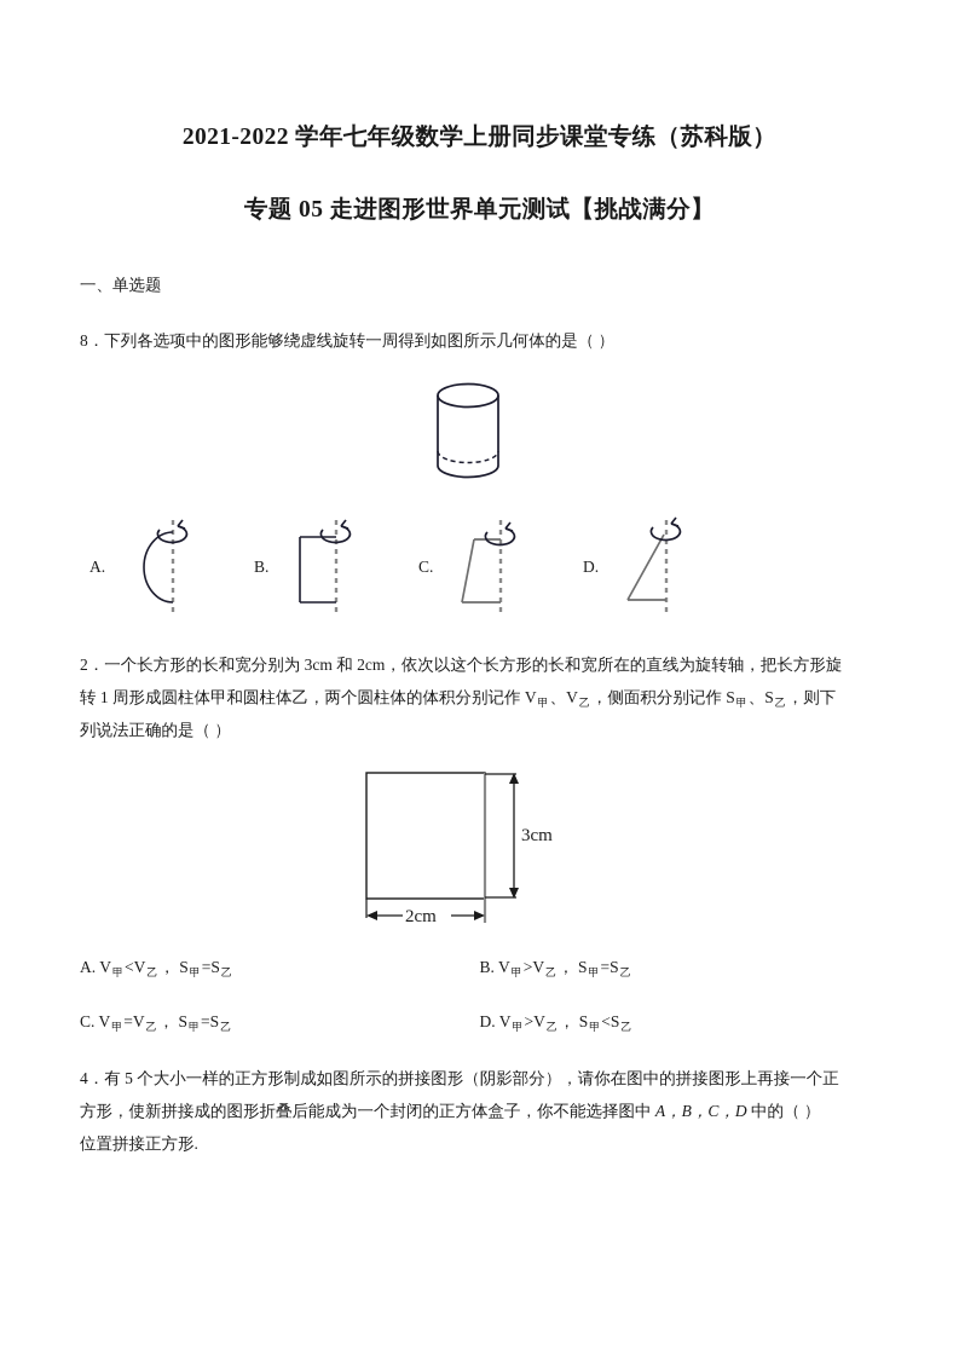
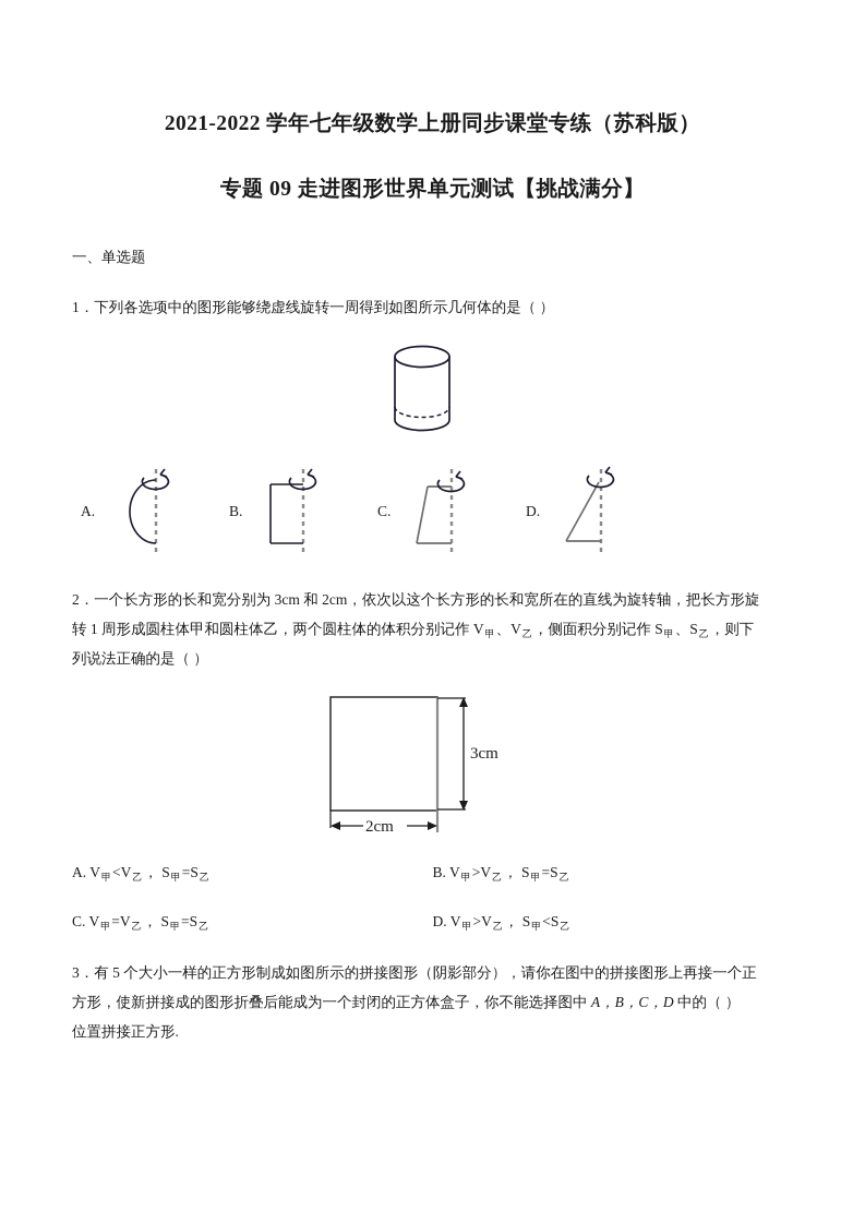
  2021-2022 学年七年级数学上册同步课堂专练（苏科版）
- 专题 05 走进图形世界单元测试【挑战满分】
+ 专题 09 走进图形世界单元测试【挑战满分】
  一、单选题
- 8．下列各选项中的图形能够绕虚线旋转一周得到如图所示几何体的是（ ）
+ 1．下列各选项中的图形能够绕虚线旋转一周得到如图所示几何体的是（ ）
  A.
  B.
  C.
  D.
  2．一个长方形的长和宽分别为 3cm 和 2cm，依次以这个长方形的长和宽所在的直线为旋转轴，把长方形旋
  转 1 周形成圆柱体甲和圆柱体乙，两个圆柱体的体积分别记作 V甲、V乙，侧面积分别记作 S甲、S乙，则下
  列说法正确的是（ ）
  3cm
  2cm
  A. V甲<V乙， S甲=S乙
  B. V甲>V乙， S甲=S乙
  C. V甲=V乙， S甲=S乙
  D. V甲>V乙， S甲<S乙
- 4．有 5 个大小一样的正方形制成如图所示的拼接图形（阴影部分），请你在图中的拼接图形上再接一个正
+ 3．有 5 个大小一样的正方形制成如图所示的拼接图形（阴影部分），请你在图中的拼接图形上再接一个正
  方形，使新拼接成的图形折叠后能成为一个封闭的正方体盒子，你不能选择图中 A，B，C，D 中的（ ）
  位置拼接正方形.
